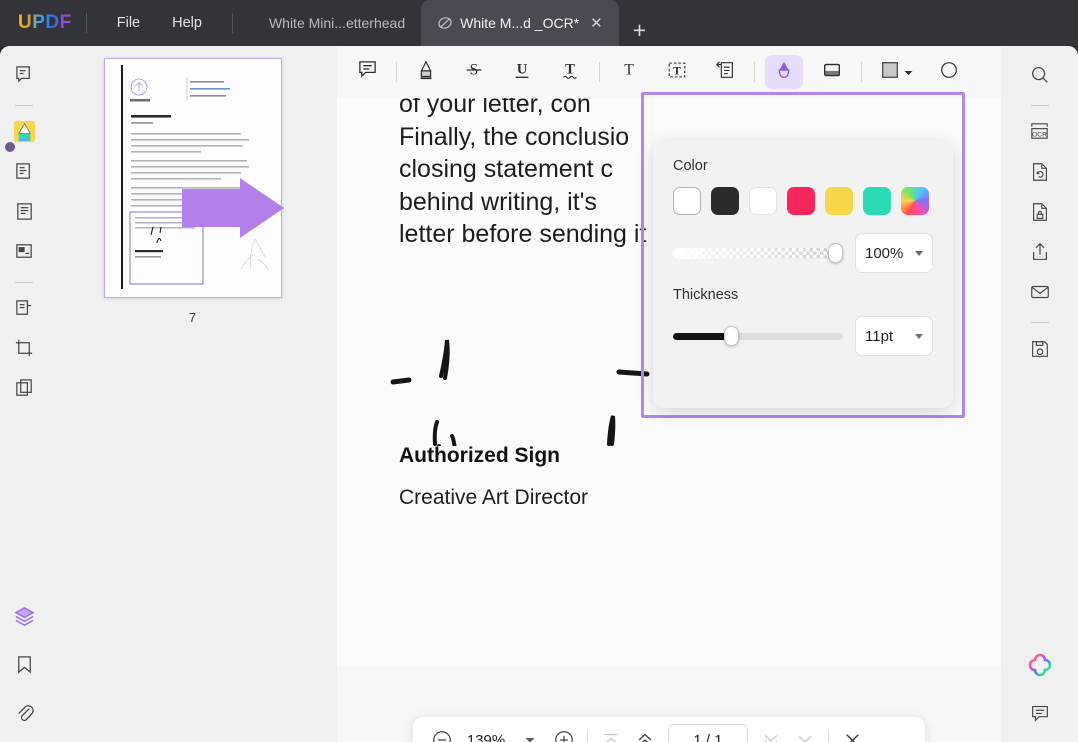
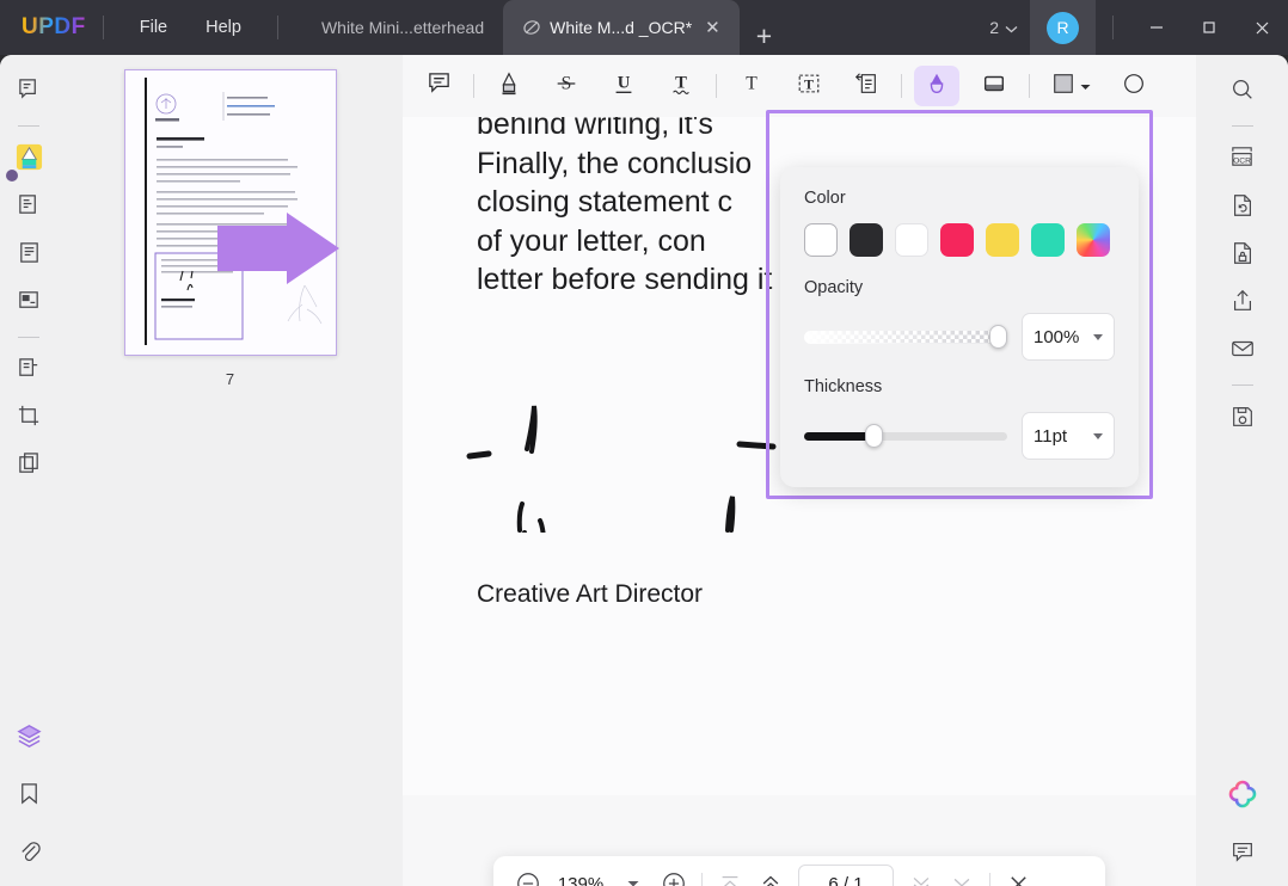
  UPDF
  File
  Help
  White Mini...etterhead
  White M...d _OCR*
  ✕
  +
+ 2
+ R
  7
- of your letter, con
+ behind writing, it's
  Finally, the conclusio
  closing statement c
- behind writing, it's
+ of your letter, con
  letter before sending it
- Authorized Sign
  Creative Art Director
  U
  T
  T
  T
  Color
+ Opacity
  100%
  Thickness
  11pt
  139%
- 1 / 1
+ 6 / 1
